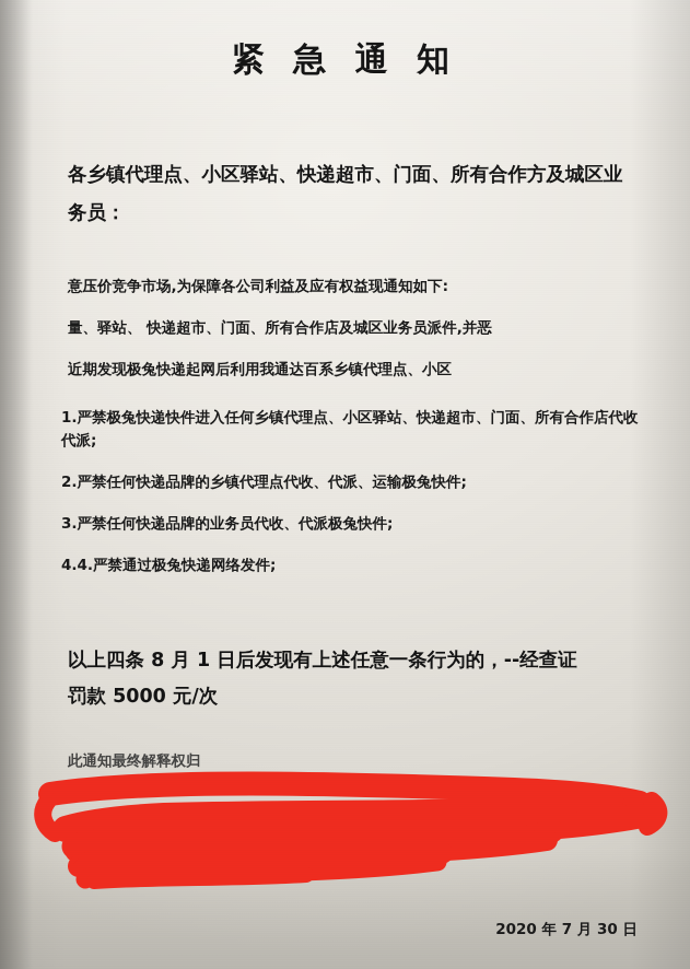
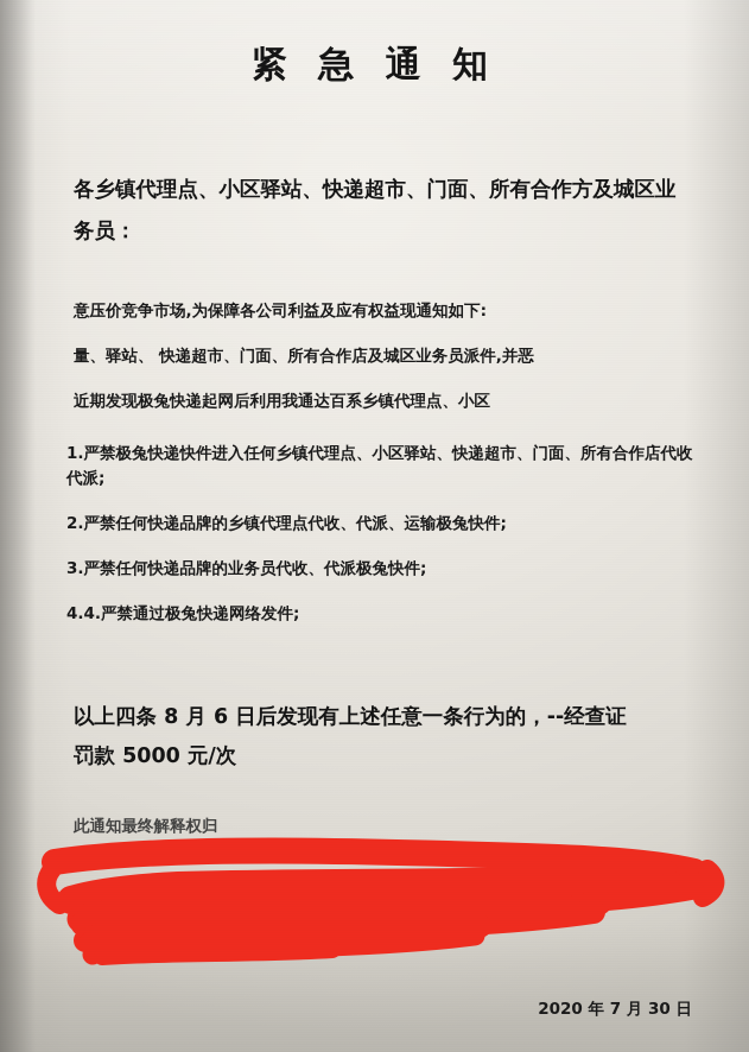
  紧 急 通 知
  各乡镇代理点、小区驿站、快递超市、门面、所有合作方及城区业务员：
  意压价竞争市场,为保障各公司利益及应有权益现通知如下:
  量、驿站、 快递超市、门面、所有合作店及城区业务员派件,并恶
  近期发现极兔快递起网后利用我通达百系乡镇代理点、小区
  1.严禁极兔快递快件进入任何乡镇代理点、小区驿站、快递超市、门面、所有合作店代收代派;
  2.严禁任何快递品牌的乡镇代理点代收、代派、运输极兔快件;
  3.严禁任何快递品牌的业务员代收、代派极兔快件;
  4.4.严禁通过极兔快递网络发件;
- 以上四条 8 月 1 日后发现有上述任意一条行为的，--经查证
+ 以上四条 8 月 6 日后发现有上述任意一条行为的，--经查证
  罚款 5000 元/次
  此通知最终解释权归
  2020 年 7 月 30 日
